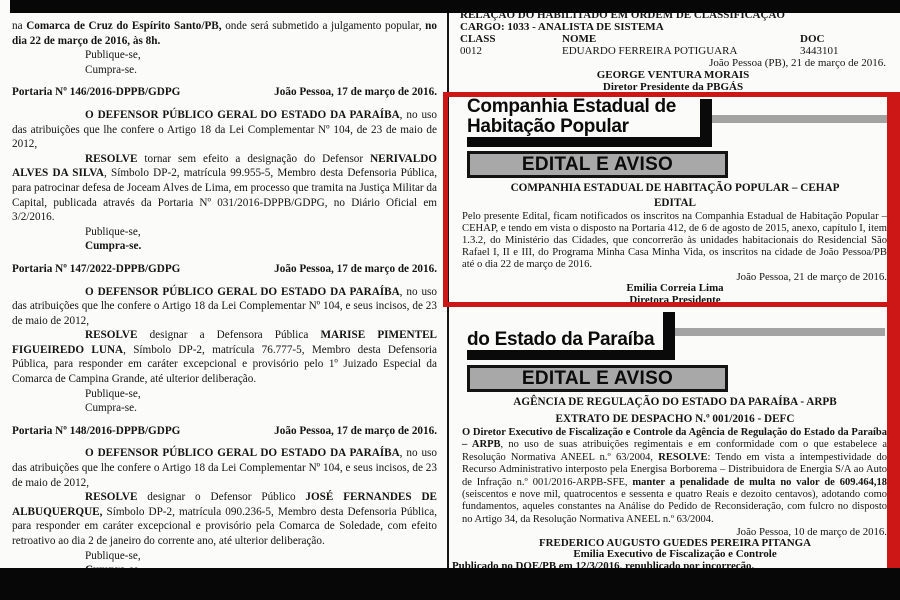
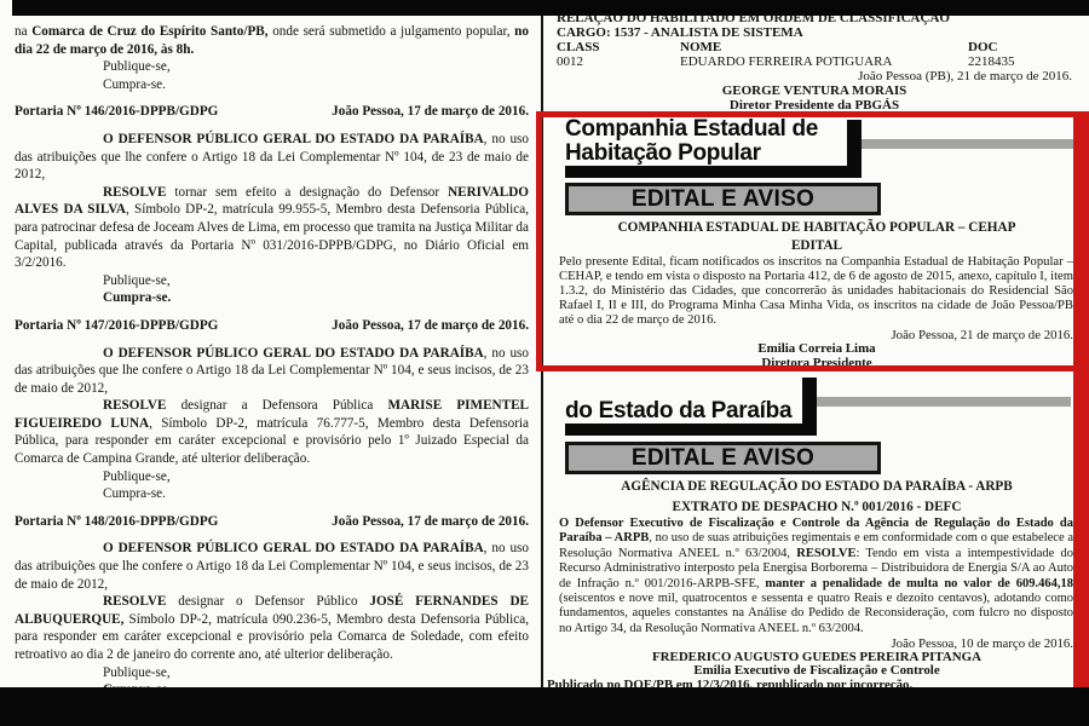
  na Comarca de Cruz do Espírito Santo/PB, onde será submetido a julgamento popular, no dia 22 de março de 2016, às 8h.
  Publique-se,
  Cumpra-se.
  Portaria Nº 146/2016-DPPB/GDPG
  João Pessoa, 17 de março de 2016.
  O DEFENSOR PÚBLICO GERAL DO ESTADO DA PARAÍBA, no uso das atribuições que lhe confere o Artigo 18 da Lei Complementar Nº 104, de 23 de maio de 2012,
  RESOLVE tornar sem efeito a designação do Defensor NERIVALDO ALVES DA SILVA, Símbolo DP-2, matrícula 99.955-5, Membro desta Defensoria Pública, para patrocinar defesa de Joceam Alves de Lima, em processo que tramita na Justiça Militar da Capital, publicada através da Portaria Nº 031/2016-DPPB/GDPG, no Diário Oficial em 3/2/2016.
  Publique-se,
  Cumpra-se.
- Portaria Nº 147/2022-DPPB/GDPG
+ Portaria Nº 147/2016-DPPB/GDPG
  João Pessoa, 17 de março de 2016.
  O DEFENSOR PÚBLICO GERAL DO ESTADO DA PARAÍBA, no uso das atribuições que lhe confere o Artigo 18 da Lei Complementar Nº 104, e seus incisos, de 23 de maio de 2012,
  RESOLVE designar a Defensora Pública MARISE PIMENTEL FIGUEIREDO LUNA, Símbolo DP-2, matrícula 76.777-5, Membro desta Defensoria Pública, para responder em caráter excepcional e provisório pelo 1º Juizado Especial da Comarca de Campina Grande, até ulterior deliberação.
  Publique-se,
  Cumpra-se.
  Portaria Nº 148/2016-DPPB/GDPG
  João Pessoa, 17 de março de 2016.
  O DEFENSOR PÚBLICO GERAL DO ESTADO DA PARAÍBA, no uso das atribuições que lhe confere o Artigo 18 da Lei Complementar Nº 104, e seus incisos, de 23 de maio de 2012,
  RESOLVE designar o Defensor Público JOSÉ FERNANDES DE ALBUQUERQUE, Símbolo DP-2, matrícula 090.236-5, Membro desta Defensoria Pública, para responder em caráter excepcional e provisório pela Comarca de Soledade, com efeito retroativo ao dia 2 de janeiro do corrente ano, até ulterior deliberação.
  Publique-se,
  RELAÇÃO DO HABILITADO EM ORDEM DE CLASSIFICAÇÃO
- CARGO: 1033 - ANALISTA DE SISTEMA
+ CARGO: 1537 - ANALISTA DE SISTEMA
  CLASS
  NOME
  DOC
  0012
  EDUARDO FERREIRA POTIGUARA
- 3443101
+ 2218435
  João Pessoa (PB), 21 de março de 2016.
  GEORGE VENTURA MORAIS
  Diretor Presidente da PBGÁS
  Companhia Estadual de
  Habitação Popular
  EDITAL E AVISO
  COMPANHIA ESTADUAL DE HABITAÇÃO POPULAR – CEHAP
  EDITAL
  Pelo presente Edital, ficam notificados os inscritos na Companhia Estadual de Habitação Popular – CEHAP, e tendo em vista o disposto na Portaria 412, de 6 de agosto de 2015, anexo, capítulo I, item 1.3.2, do Ministério das Cidades, que concorrerão às unidades habitacionais do Residencial São Rafael I, II e III, do Programa Minha Casa Minha Vida, os inscritos na cidade de João Pessoa/PB até o dia 22 de março de 2016.
  João Pessoa, 21 de março de 2016.
  Emilia Correia Lima
  Diretora Presidente
  do Estado da Paraíba
  EDITAL E AVISO
  AGÊNCIA DE REGULAÇÃO DO ESTADO DA PARAÍBA - ARPB
  EXTRATO DE DESPACHO N.º 001/2016 - DEFC
- O Diretor Executivo de Fiscalização e Controle da Agência de Regulação do Estado da Paraíba – ARPB, no uso de suas atribuições regimentais e em conformidade com o que estabelece a Resolução Normativa ANEEL n.º 63/2004, RESOLVE: Tendo em vista a intempestividade do Recurso Administrativo interposto pela Energisa Borborema – Distribuidora de Energia S/A ao Auto de Infração n.º 001/2016-ARPB-SFE, manter a penalidade de multa no valor de 609.464,18 (seiscentos e nove mil, quatrocentos e sessenta e quatro Reais e dezoito centavos), adotando como fundamentos, aqueles constantes na Análise do Pedido de Reconsideração, com fulcro no disposto no Artigo 34, da Resolução Normativa ANEEL n.º 63/2004.
+ O Defensor Executivo de Fiscalização e Controle da Agência de Regulação do Estado da Paraíba – ARPB, no uso de suas atribuições regimentais e em conformidade com o que estabelece a Resolução Normativa ANEEL n.º 63/2004, RESOLVE: Tendo em vista a intempestividade do Recurso Administrativo interposto pela Energisa Borborema – Distribuidora de Energia S/A ao Auto de Infração n.º 001/2016-ARPB-SFE, manter a penalidade de multa no valor de 609.464,18 (seiscentos e nove mil, quatrocentos e sessenta e quatro Reais e dezoito centavos), adotando como fundamentos, aqueles constantes na Análise do Pedido de Reconsideração, com fulcro no disposto no Artigo 34, da Resolução Normativa ANEEL n.º 63/2004.
  João Pessoa, 10 de março de 2016.
  FREDERICO AUGUSTO GUEDES PEREIRA PITANGA
  Emilia Executivo de Fiscalização e Controle
  Publicado no DOE/PB em 12/3/2016, republicado por incorreção.
